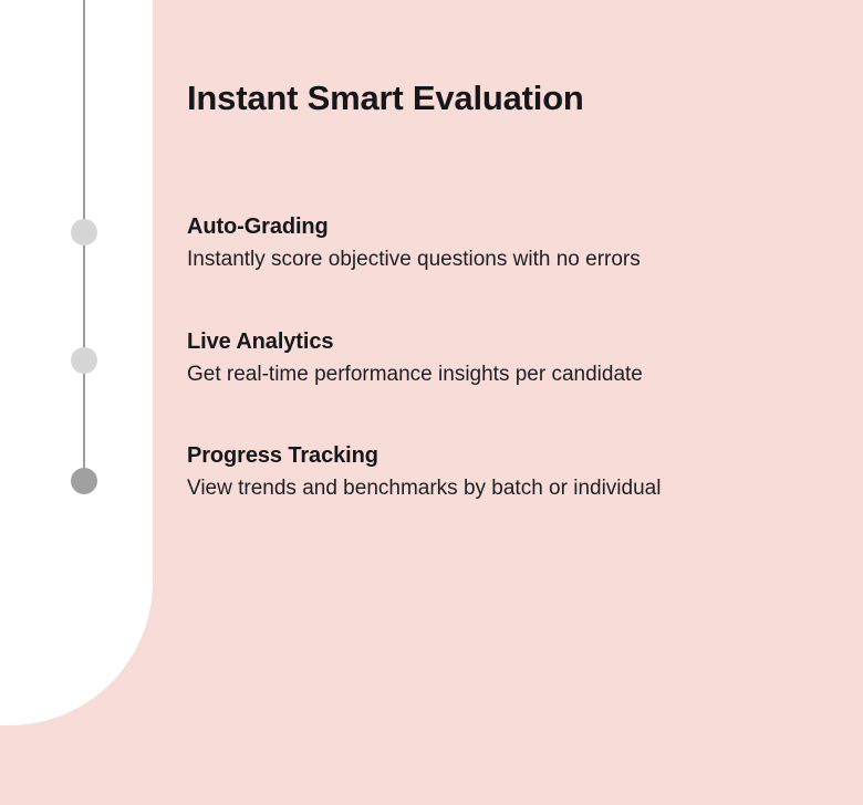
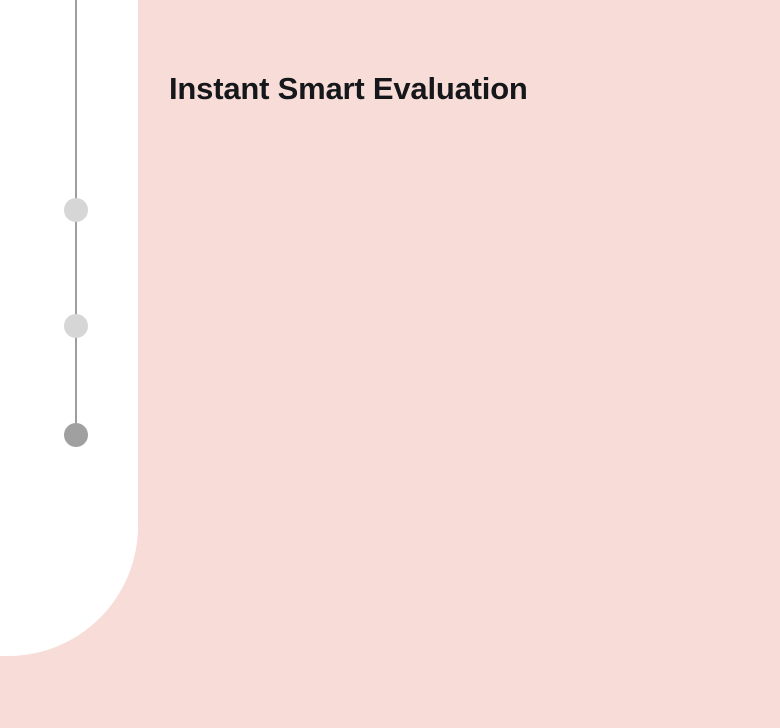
  Instant Smart Evaluation
- Auto-Grading
- Instantly score objective questions with no errors
- Live Analytics
- Get real-time performance insights per candidate
- Progress Tracking
- View trends and benchmarks by batch or individual
